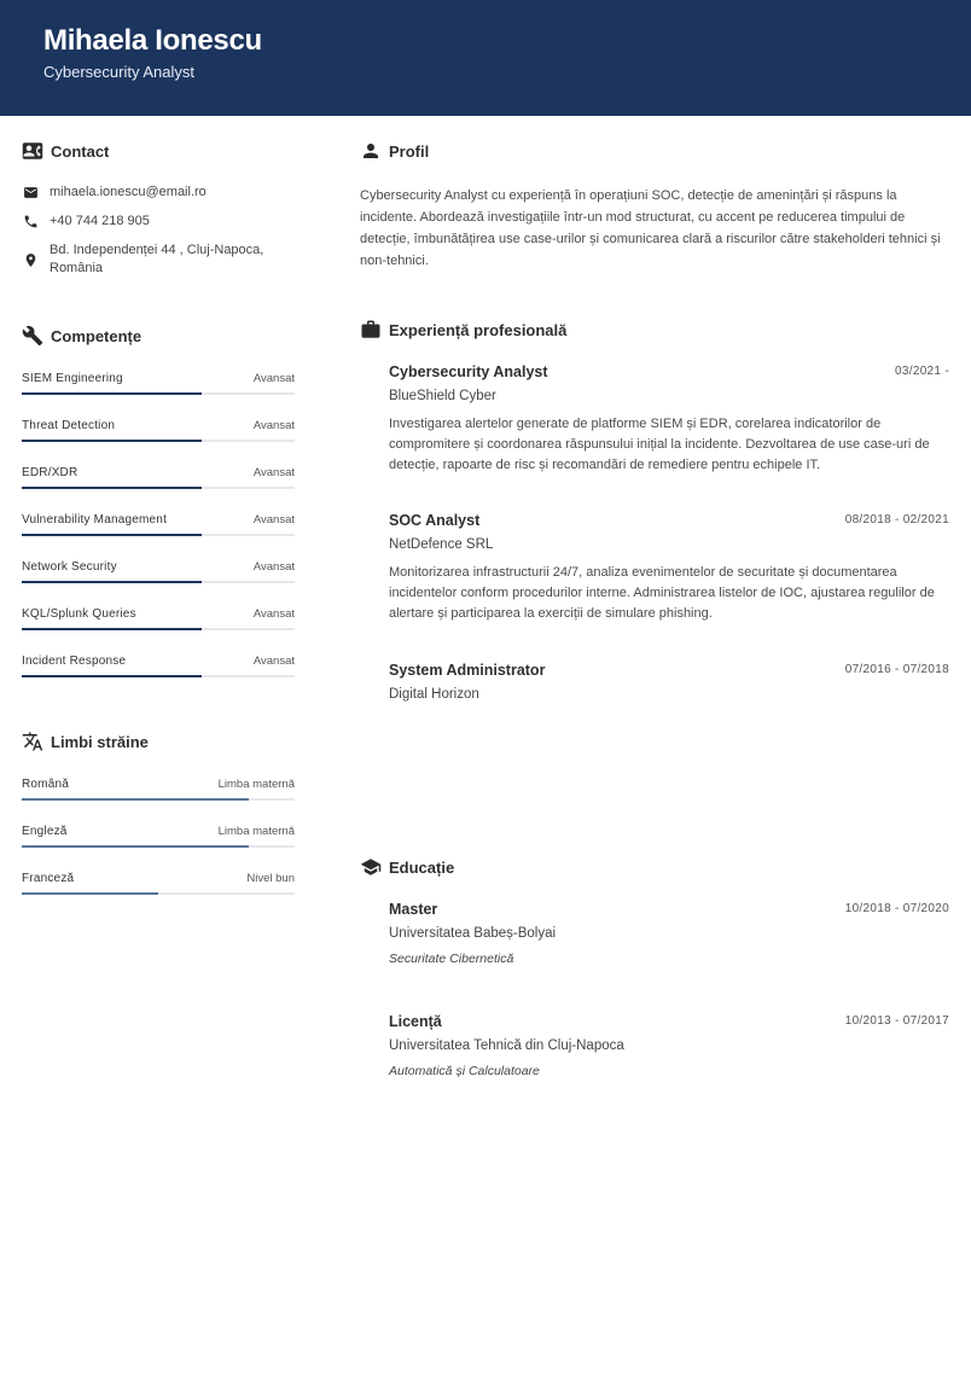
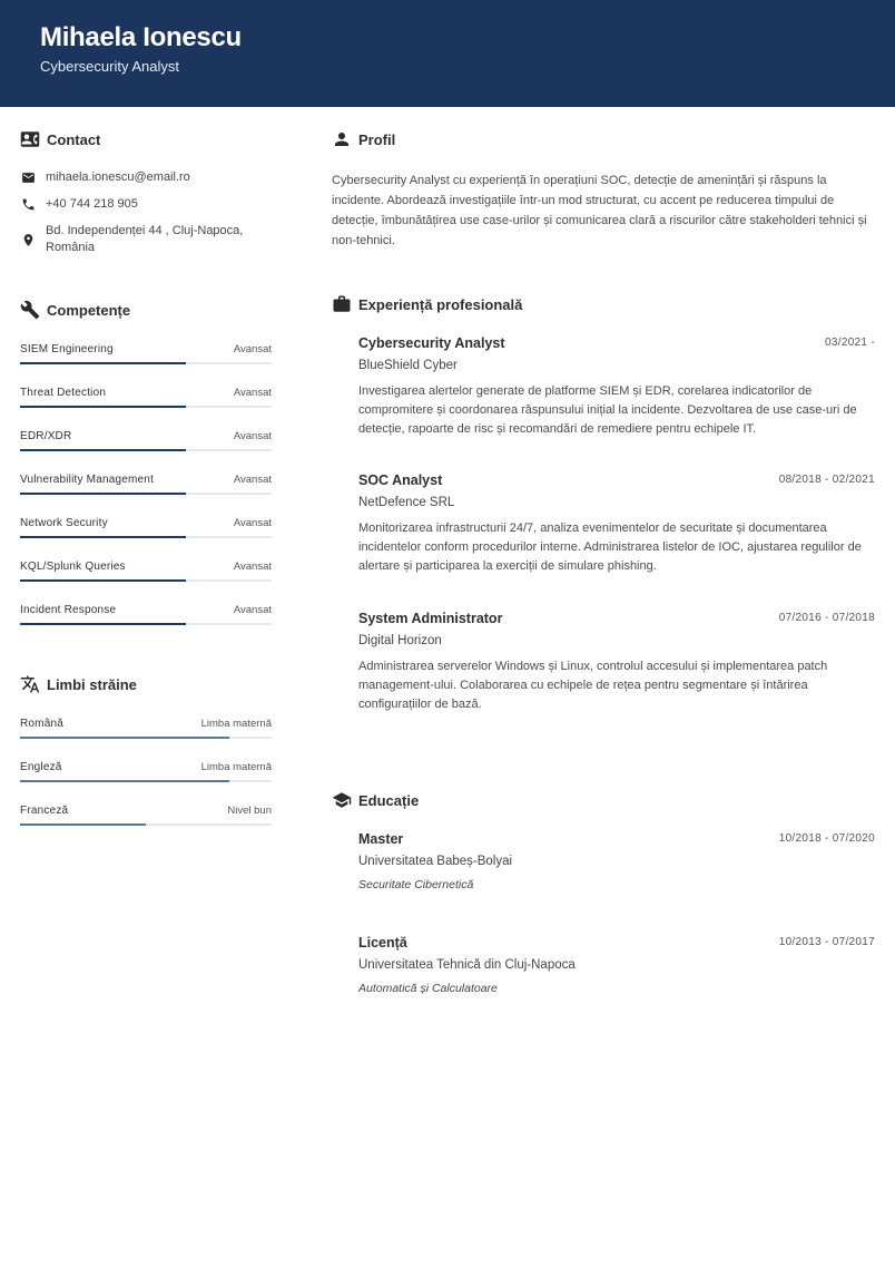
  Mihaela Ionescu
  Cybersecurity Analyst
  Contact
  mihaela.ionescu@email.ro
  +40 744 218 905
  Bd. Independenței 44 , Cluj-Napoca, România
  Competențe
  SIEM Engineering
  Avansat
  Threat Detection
  Avansat
  EDR/XDR
  Avansat
  Vulnerability Management
  Avansat
  Network Security
  Avansat
  KQL/Splunk Queries
  Avansat
  Incident Response
  Avansat
  Limbi străine
  Română
  Limba maternă
  Engleză
  Limba maternă
  Franceză
  Nivel bun
  Profil
  Cybersecurity Analyst cu experiență în operațiuni SOC, detecție de amenințări și răspuns la incidente. Abordează investigațiile într-un mod structurat, cu accent pe reducerea timpului de detecție, îmbunătățirea use case-urilor și comunicarea clară a riscurilor către stakeholderi tehnici și non-tehnici.
  Experiență profesională
  Cybersecurity Analyst
  03/2021 -
  BlueShield Cyber
  Investigarea alertelor generate de platforme SIEM și EDR, corelarea indicatorilor de compromitere și coordonarea răspunsului inițial la incidente. Dezvoltarea de use case-uri de detecție, rapoarte de risc și recomandări de remediere pentru echipele IT.
  SOC Analyst
  08/2018 - 02/2021
  NetDefence SRL
  Monitorizarea infrastructurii 24/7, analiza evenimentelor de securitate și documentarea incidentelor conform procedurilor interne. Administrarea listelor de IOC, ajustarea regulilor de alertare și participarea la exerciții de simulare phishing.
  System Administrator
  07/2016 - 07/2018
  Digital Horizon
+ Administrarea serverelor Windows și Linux, controlul accesului și implementarea patch management-ului. Colaborarea cu echipele de rețea pentru segmentare și întărirea configurațiilor de bază.
  Educație
  Master
  10/2018 - 07/2020
  Universitatea Babeș-Bolyai
  Securitate Cibernetică
  Licență
  10/2013 - 07/2017
  Universitatea Tehnică din Cluj-Napoca
  Automatică și Calculatoare
